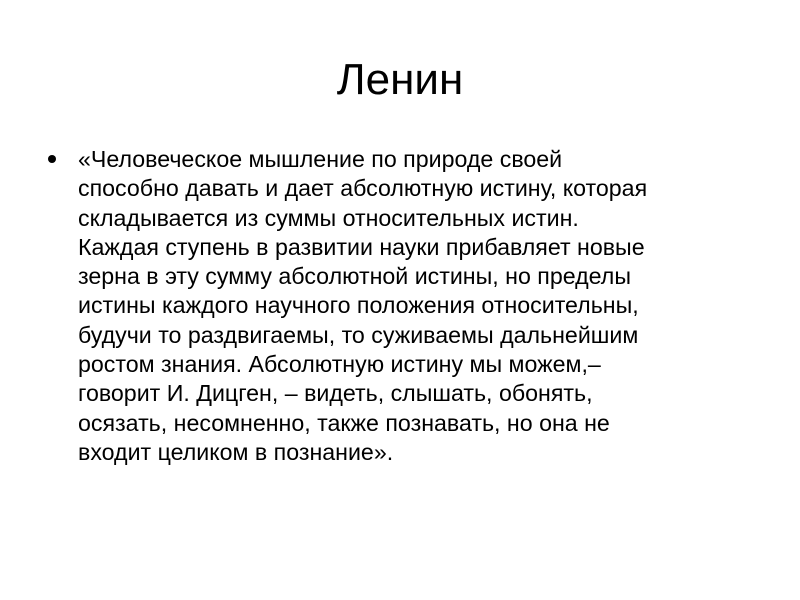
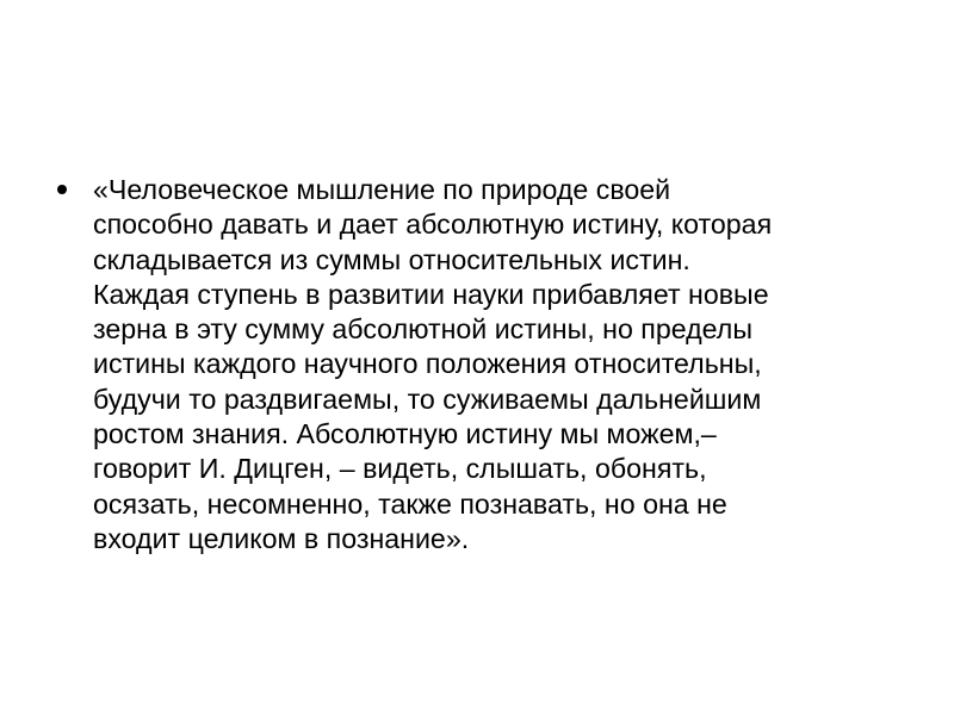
- Ленин
  «Человеческое мышление по природе своей
  способно давать и дает абсолютную истину, которая
  складывается из суммы относительных истин.
  Каждая ступень в развитии науки прибавляет новые
  зерна в эту сумму абсолютной истины, но пределы
  истины каждого научного положения относительны,
  будучи то раздвигаемы, то суживаемы дальнейшим
  ростом знания. Абсолютную истину мы можем,–
  говорит И. Дицген, – видеть, слышать, обонять,
  осязать, несомненно, также познавать, но она не
  входит целиком в познание».
